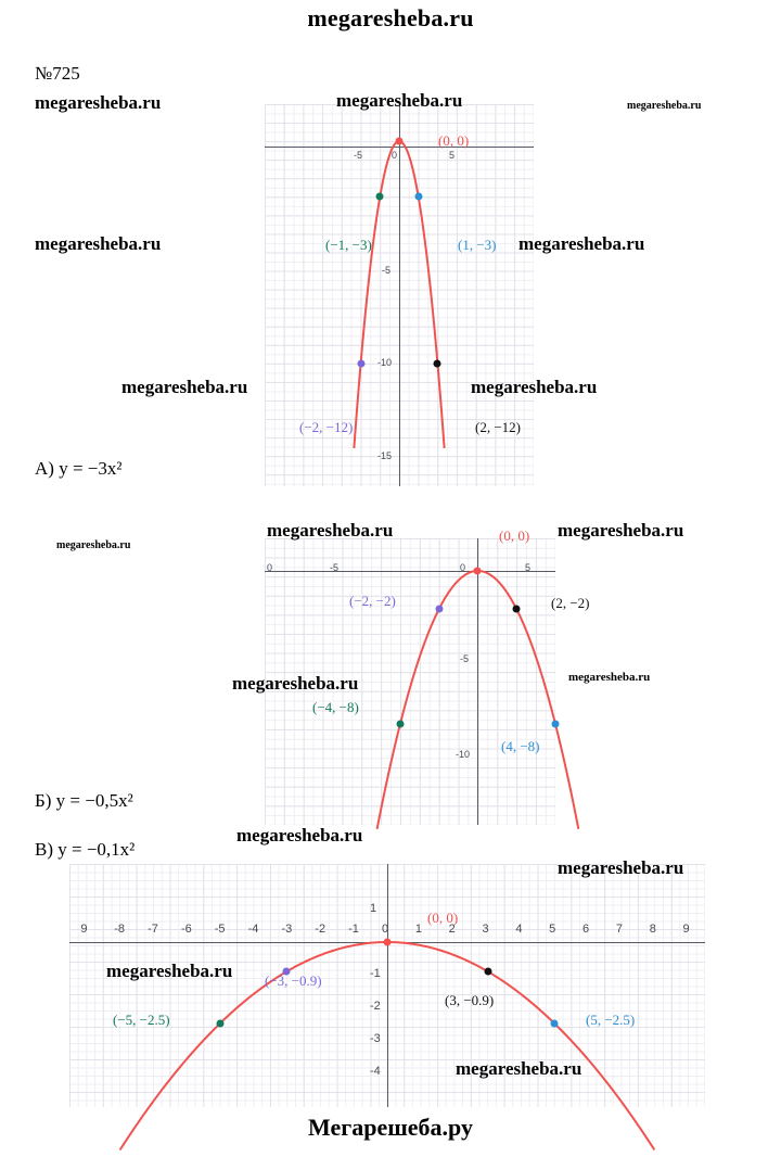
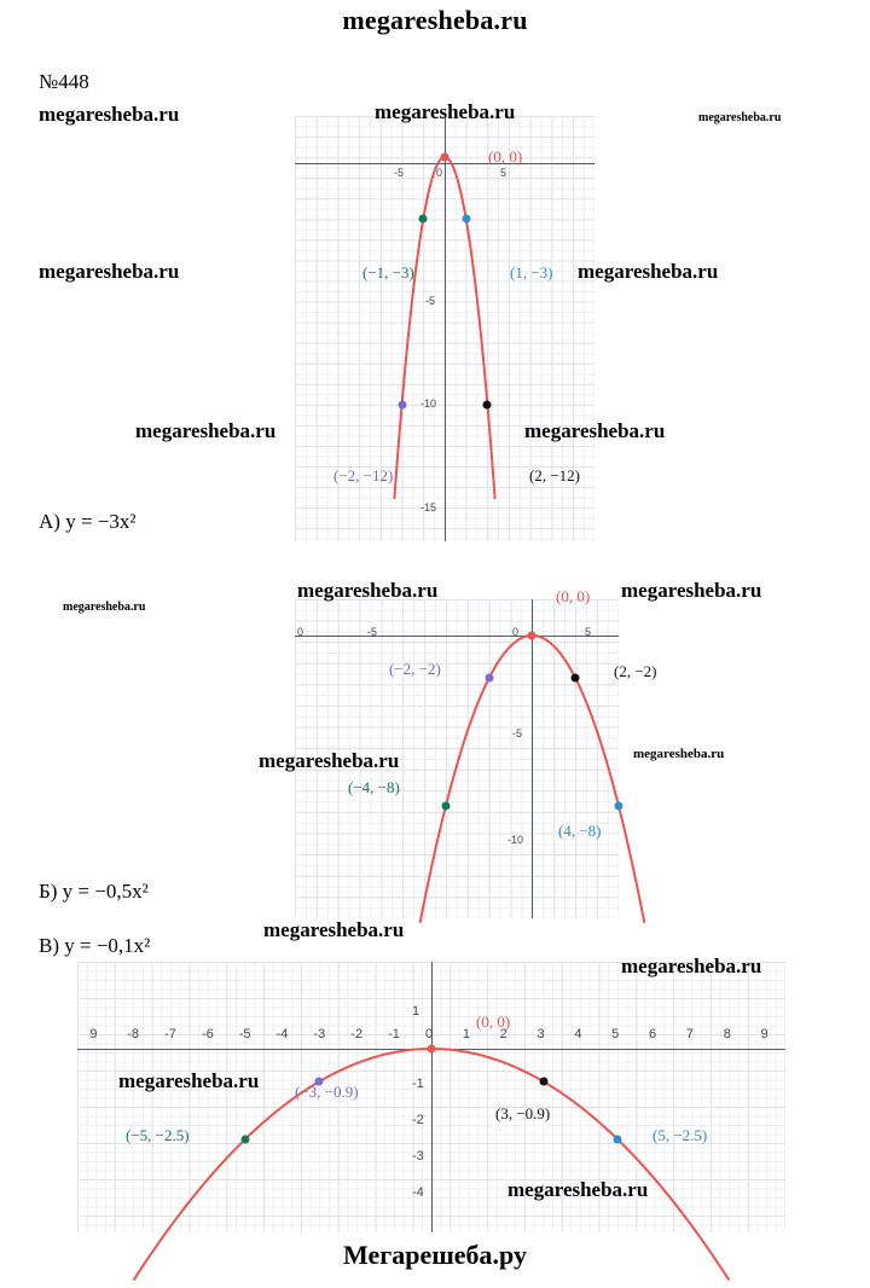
  megaresheba.ru
  Мегарешеба.ру
- №725
+ №448
  A) y = −3x²
  Б) y = −0,5x²
  В) y = −0,1x²
  -5
  5
  -5
  -10
  -15
  0
  (0, 0)
  (−1, −3)
  (1, −3)
  (−2, −12)
  (2, −12)
  -5
  5
  0
  -5
  -10
  0
  (0, 0)
  (−2, −2)
  (2, −2)
  (−4, −8)
  (4, −8)
  9
  -8
  -7
  -6
  -5
  -4
  -3
  -2
  -1
  0
  1
  2
  3
  4
  5
  6
  7
  8
  9
  1
  -1
  -2
  -3
  -4
  (0, 0)
  (−3, −0.9)
  (3, −0.9)
  (−5, −2.5)
  (5, −2.5)
  megaresheba.ru
  megaresheba.ru
  megaresheba.ru
  megaresheba.ru
  megaresheba.ru
  megaresheba.ru
  megaresheba.ru
  megaresheba.ru
  megaresheba.ru
  megaresheba.ru
  megaresheba.ru
  megaresheba.ru
  megaresheba.ru
  megaresheba.ru
  megaresheba.ru
  megaresheba.ru
